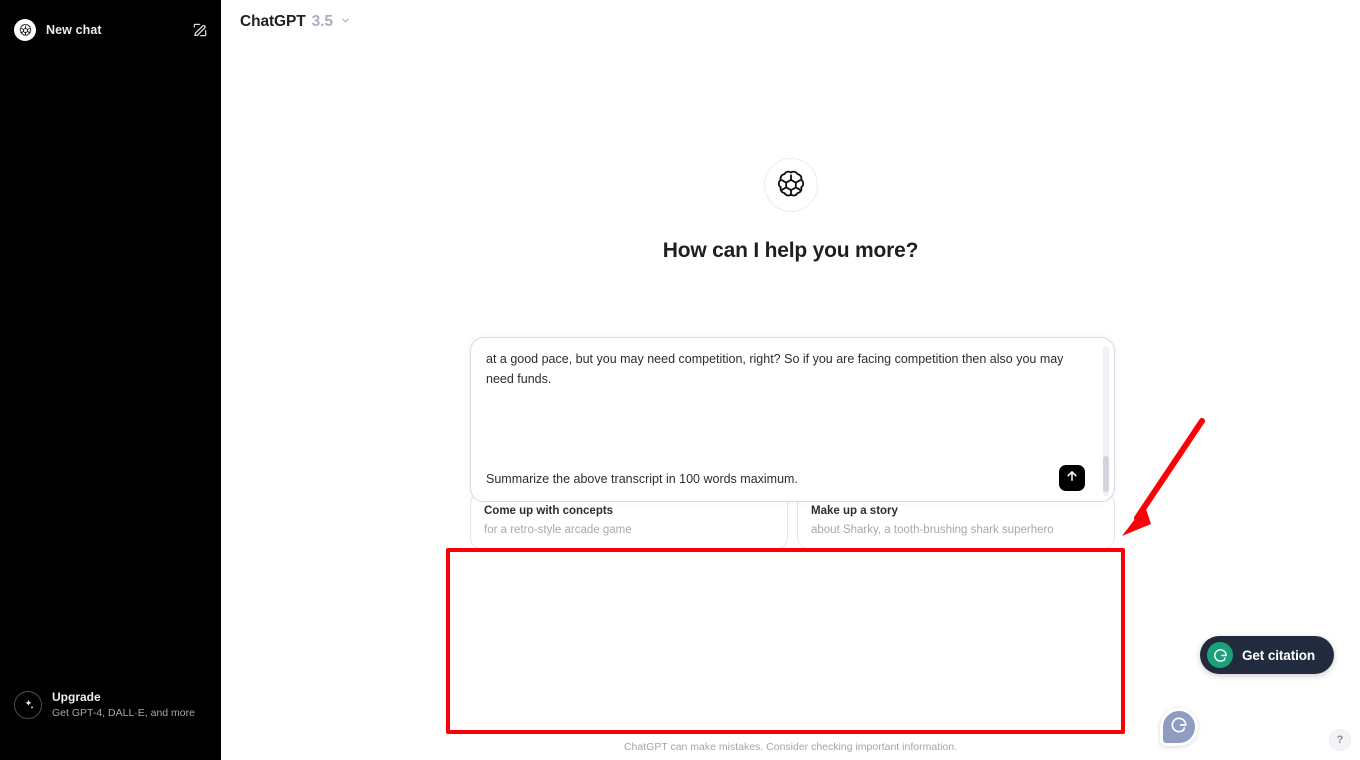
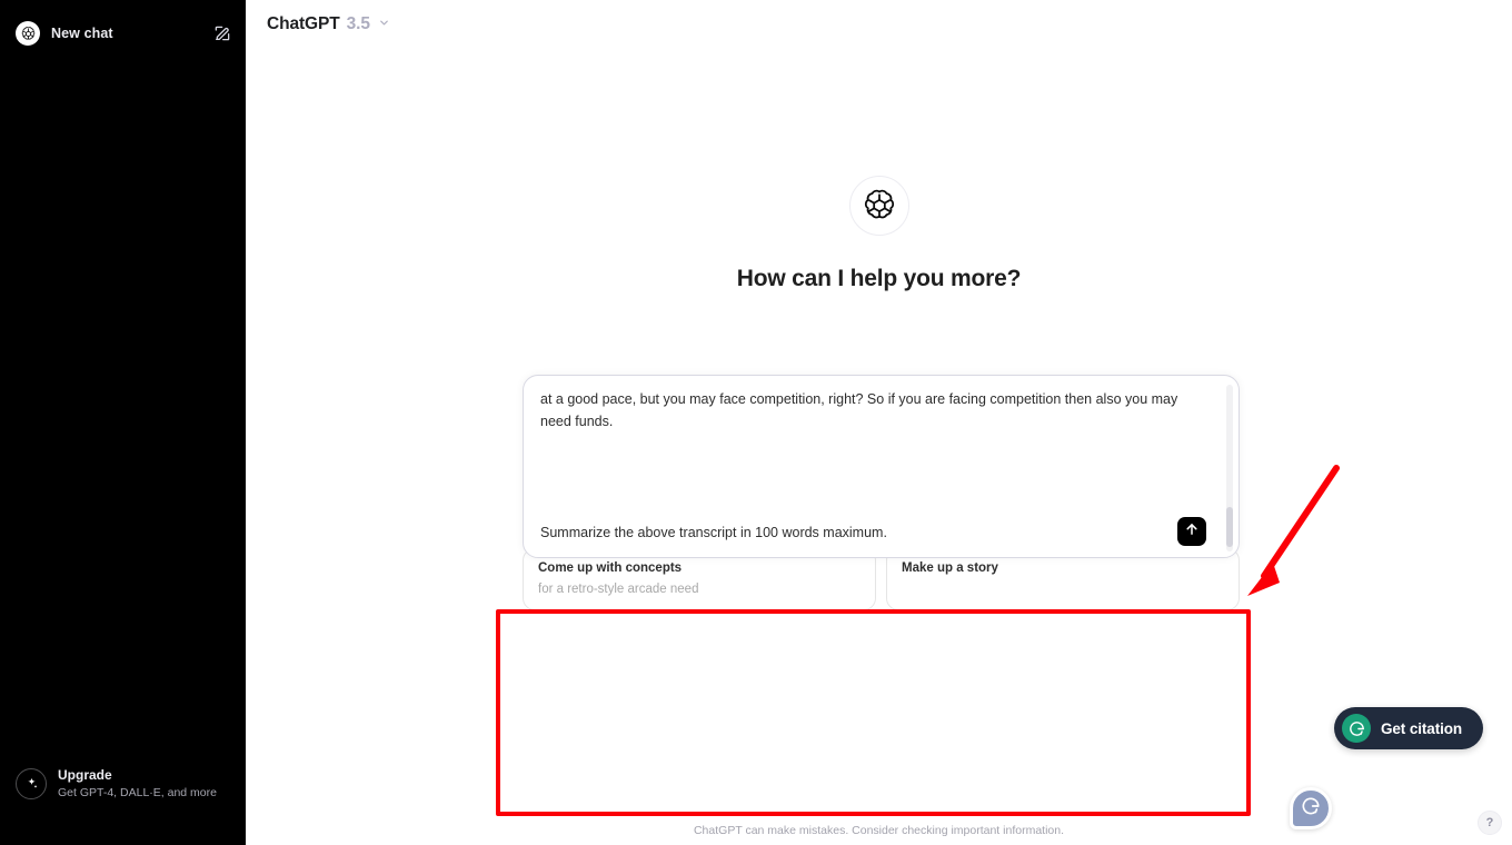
  New chat
  Upgrade
  Get GPT-4, DALL·E, and more
  ChatGPT
  3.5
  How can I help you more?
  Come up with concepts
- for a retro-style arcade game
+ for a retro-style arcade need
  Make up a story
- about Sharky, a tooth-brushing shark superhero
- at a good pace, but you may need competition, right? So if you are facing competition then also you may need funds.
+ at a good pace, but you may face competition, right? So if you are facing competition then also you may need funds.
  Summarize the above transcript in 100 words maximum.
  ChatGPT can make mistakes. Consider checking important information.
  Get citation
  ?
